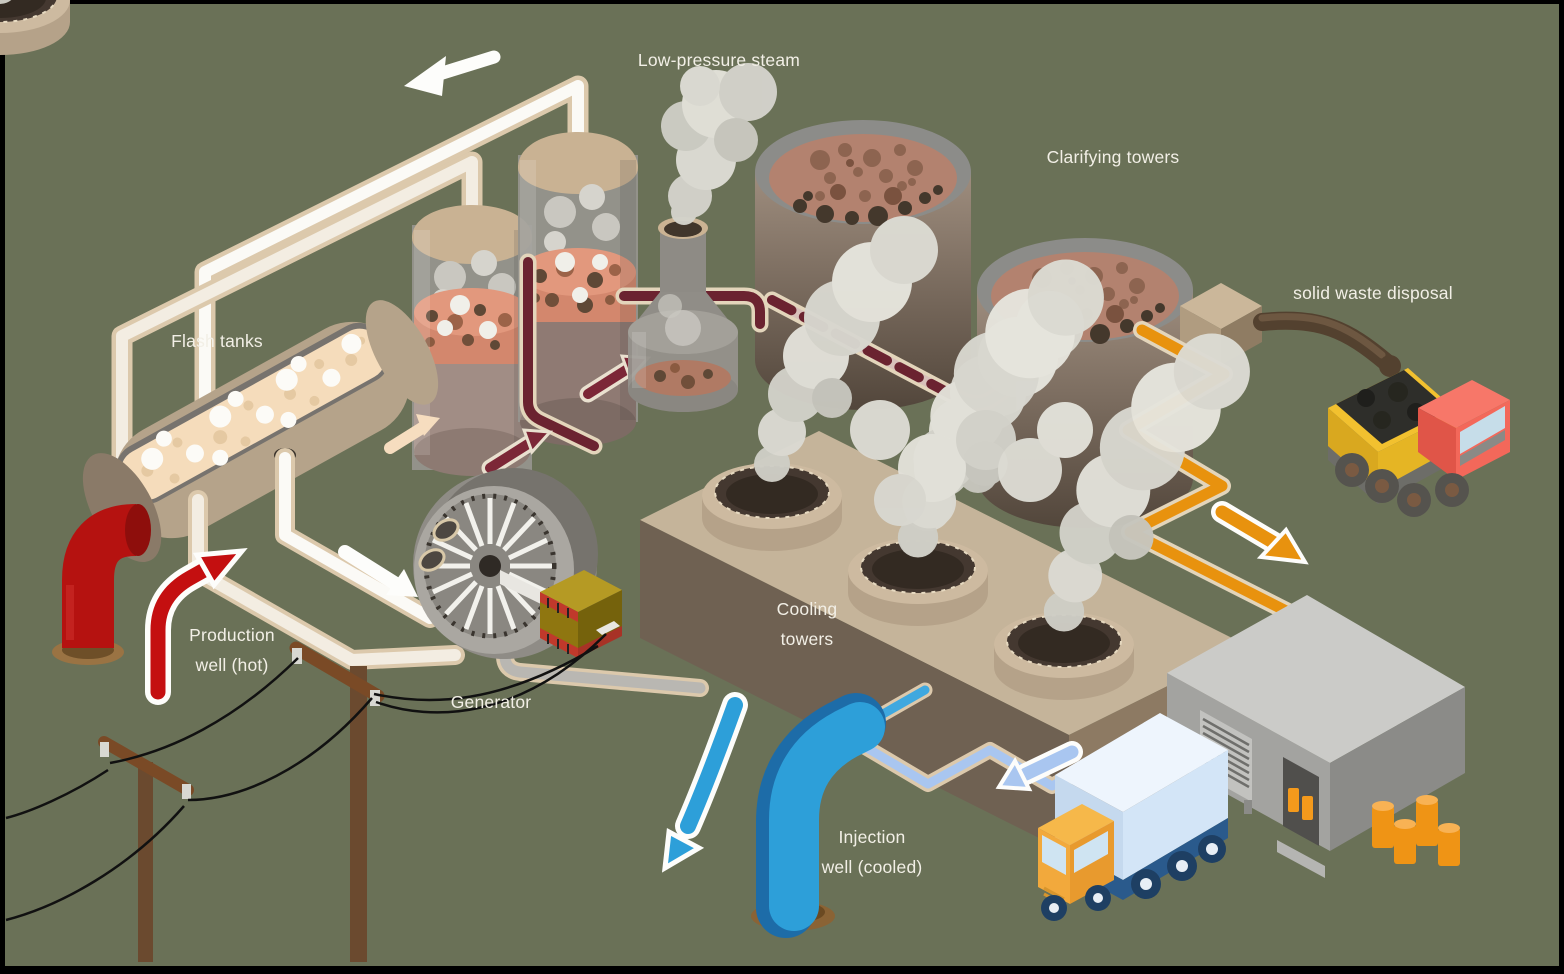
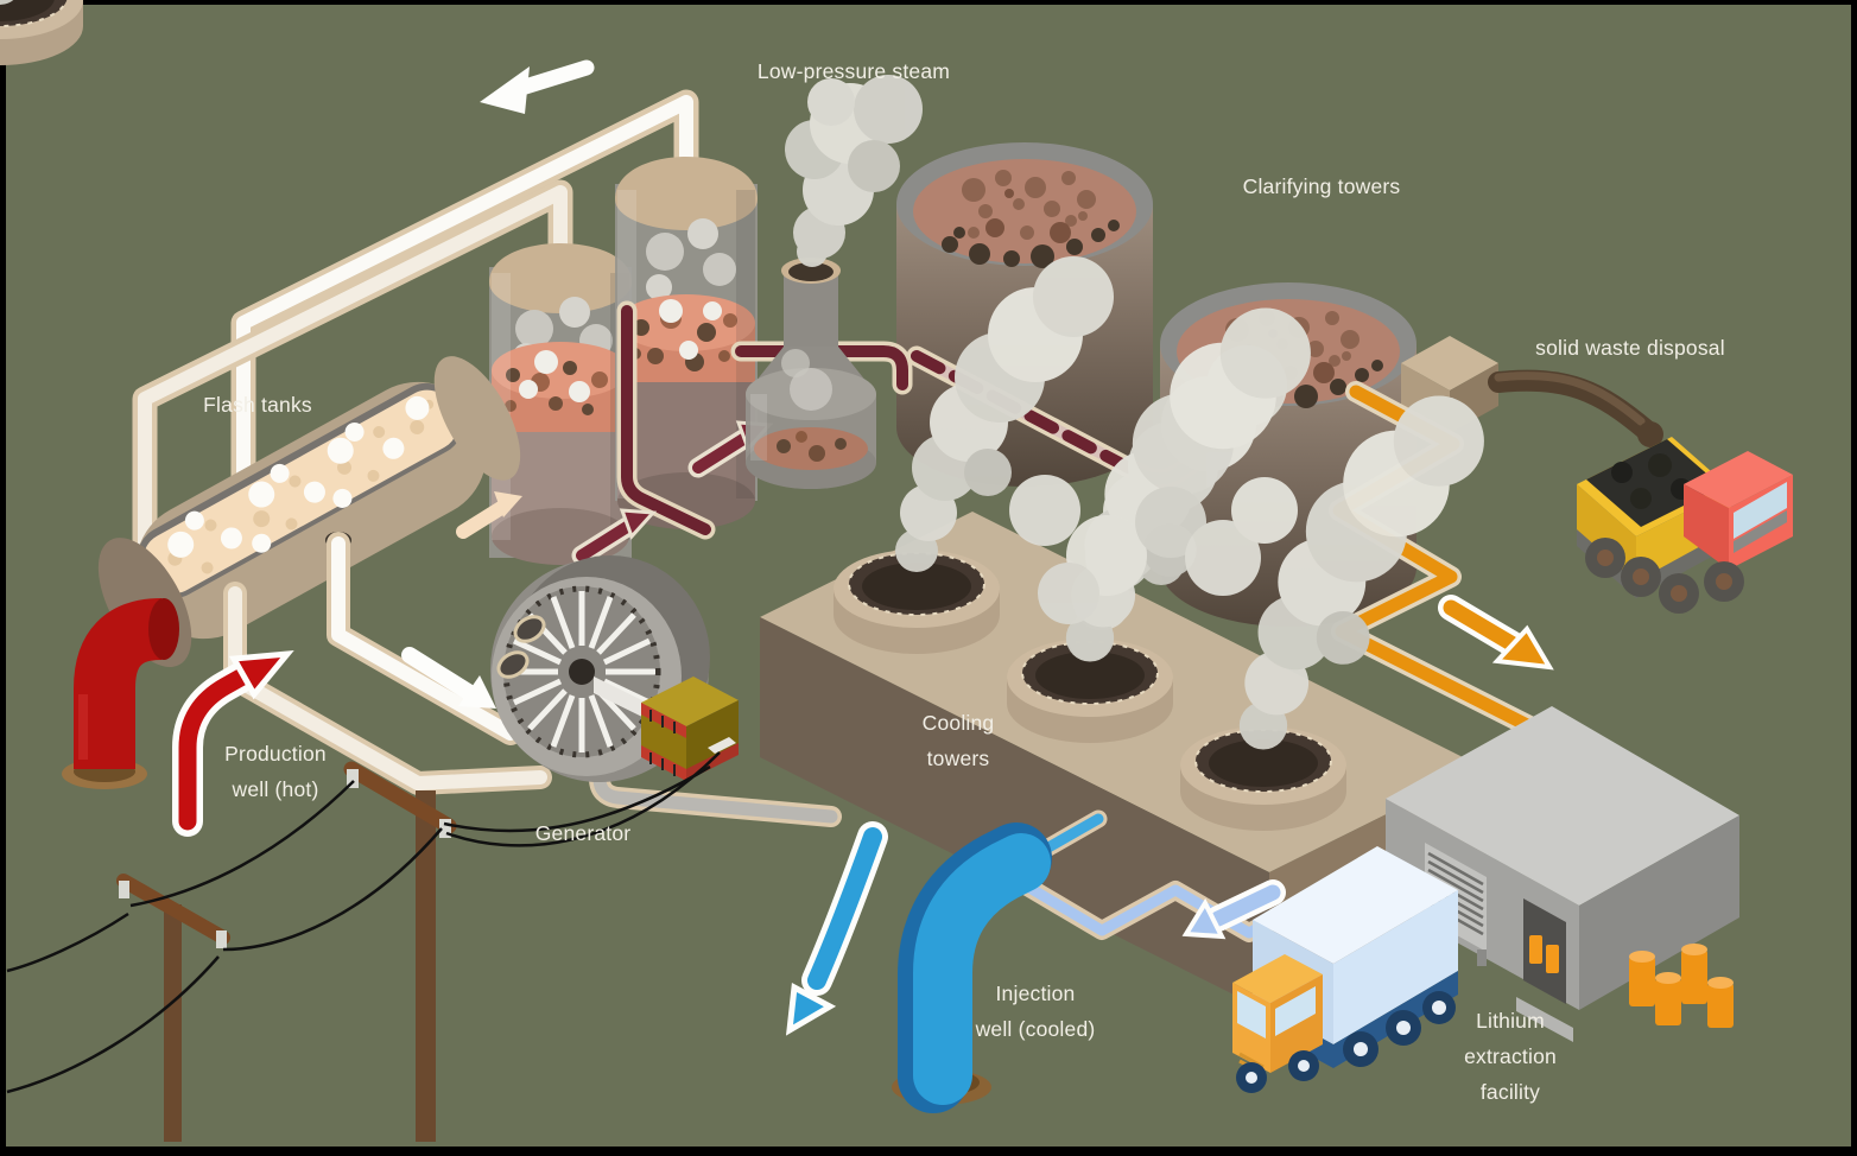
  Low-pressure steam
  Clarifying towers
  solid waste disposal
  Flash tanks
  Production
  well (hot)
  Generator
  Cooling
  towers
  Injection
  well (cooled)
+ Lithium
+ extraction
+ facility
